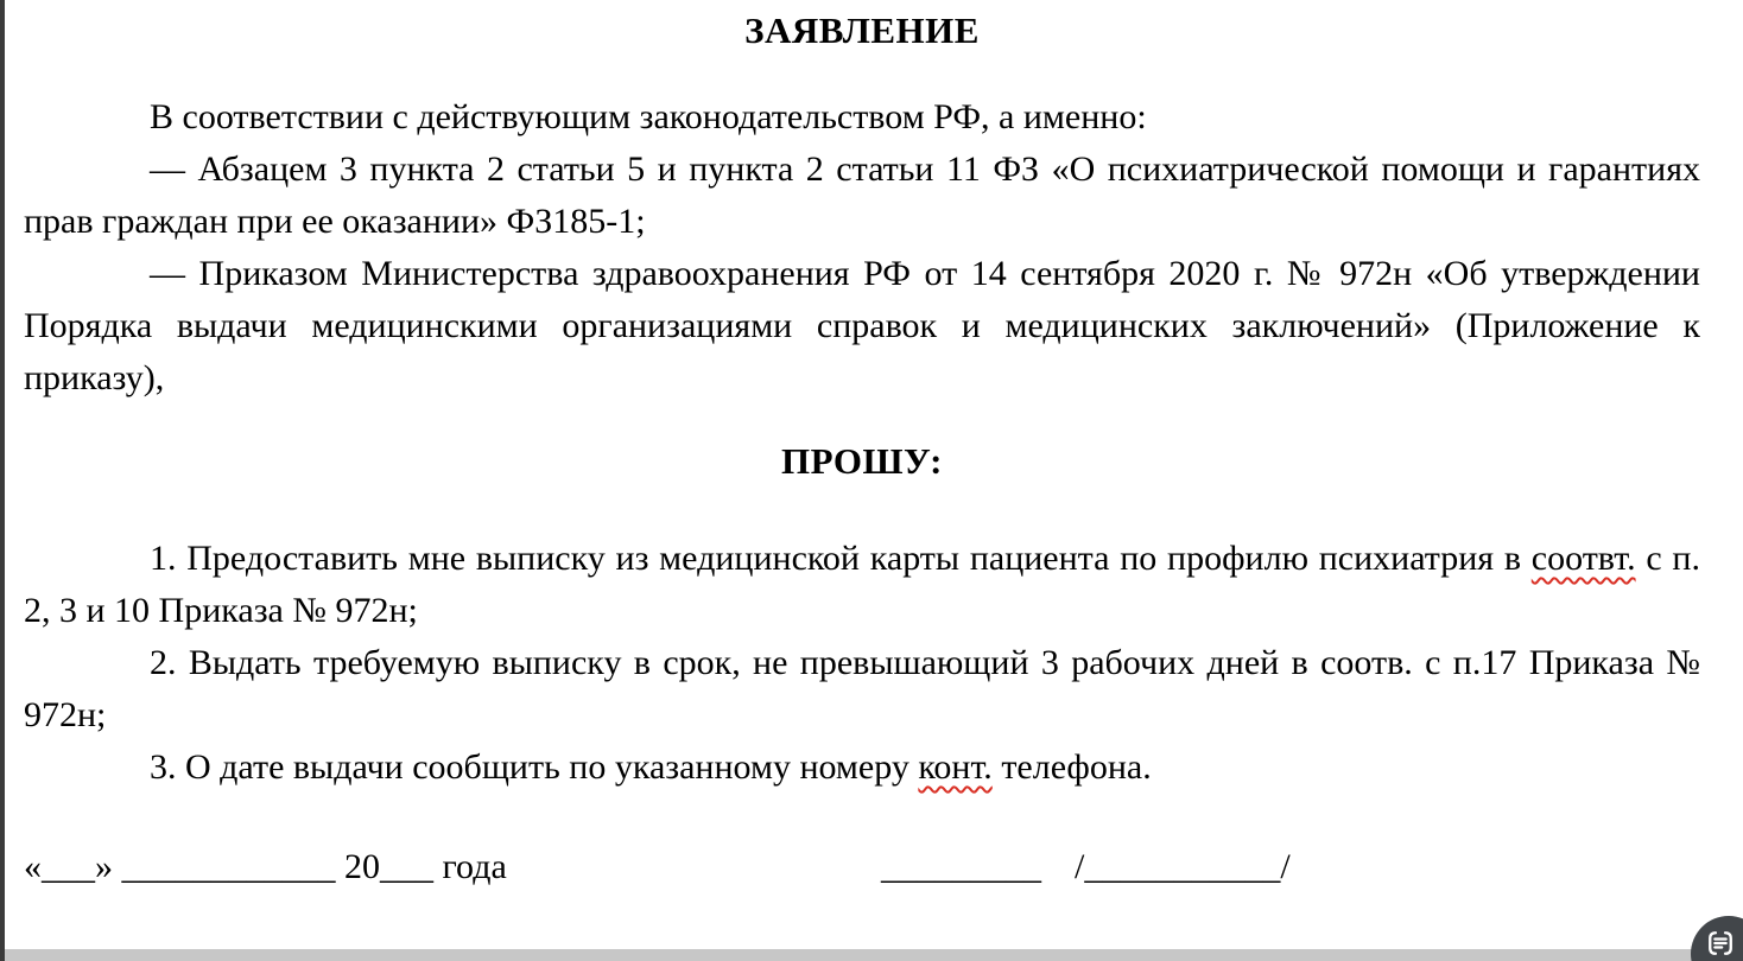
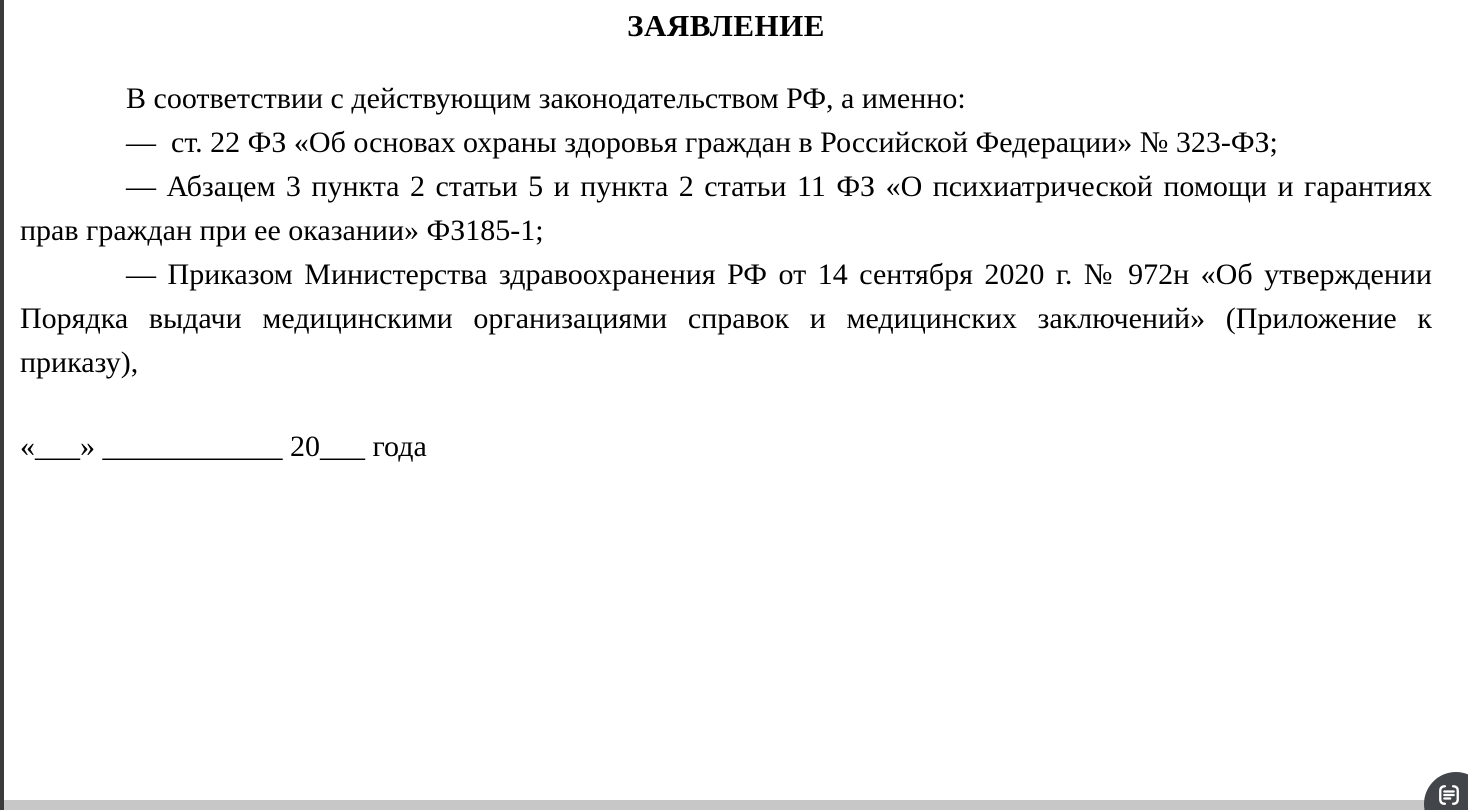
  ЗАЯВЛЕНИЕ
  В соответствии с действующим законодательством РФ, а именно:
+ — ст. 22 ФЗ «Об основах охраны здоровья граждан в Российской Федерации» № 323-ФЗ;
  — Абзацем 3 пункта 2 статьи 5 и пункта 2 статьи 11 ФЗ «О психиатрической помощи и гарантиях прав граждан при ее оказании» ФЗ185-1;
  — Приказом Министерства здравоохранения РФ от 14 сентября 2020 г. № 972н «Об утверждении Порядка выдачи медицинскими организациями справок и медицинских заключений» (Приложение к приказу),
- ПРОШУ:
- 1. Предоставить мне выписку из медицинской карты пациента по профилю психиатрия в соотвт. с п. 2, 3 и 10 Приказа № 972н;
- 2. Выдать требуемую выписку в срок, не превышающий 3 рабочих дней в соотв. с п.17 Приказа № 972н;
- 3. О дате выдачи сообщить по указанному номеру конт. телефона.
  «___» ____________ 20___ года
- _________ /___________/
